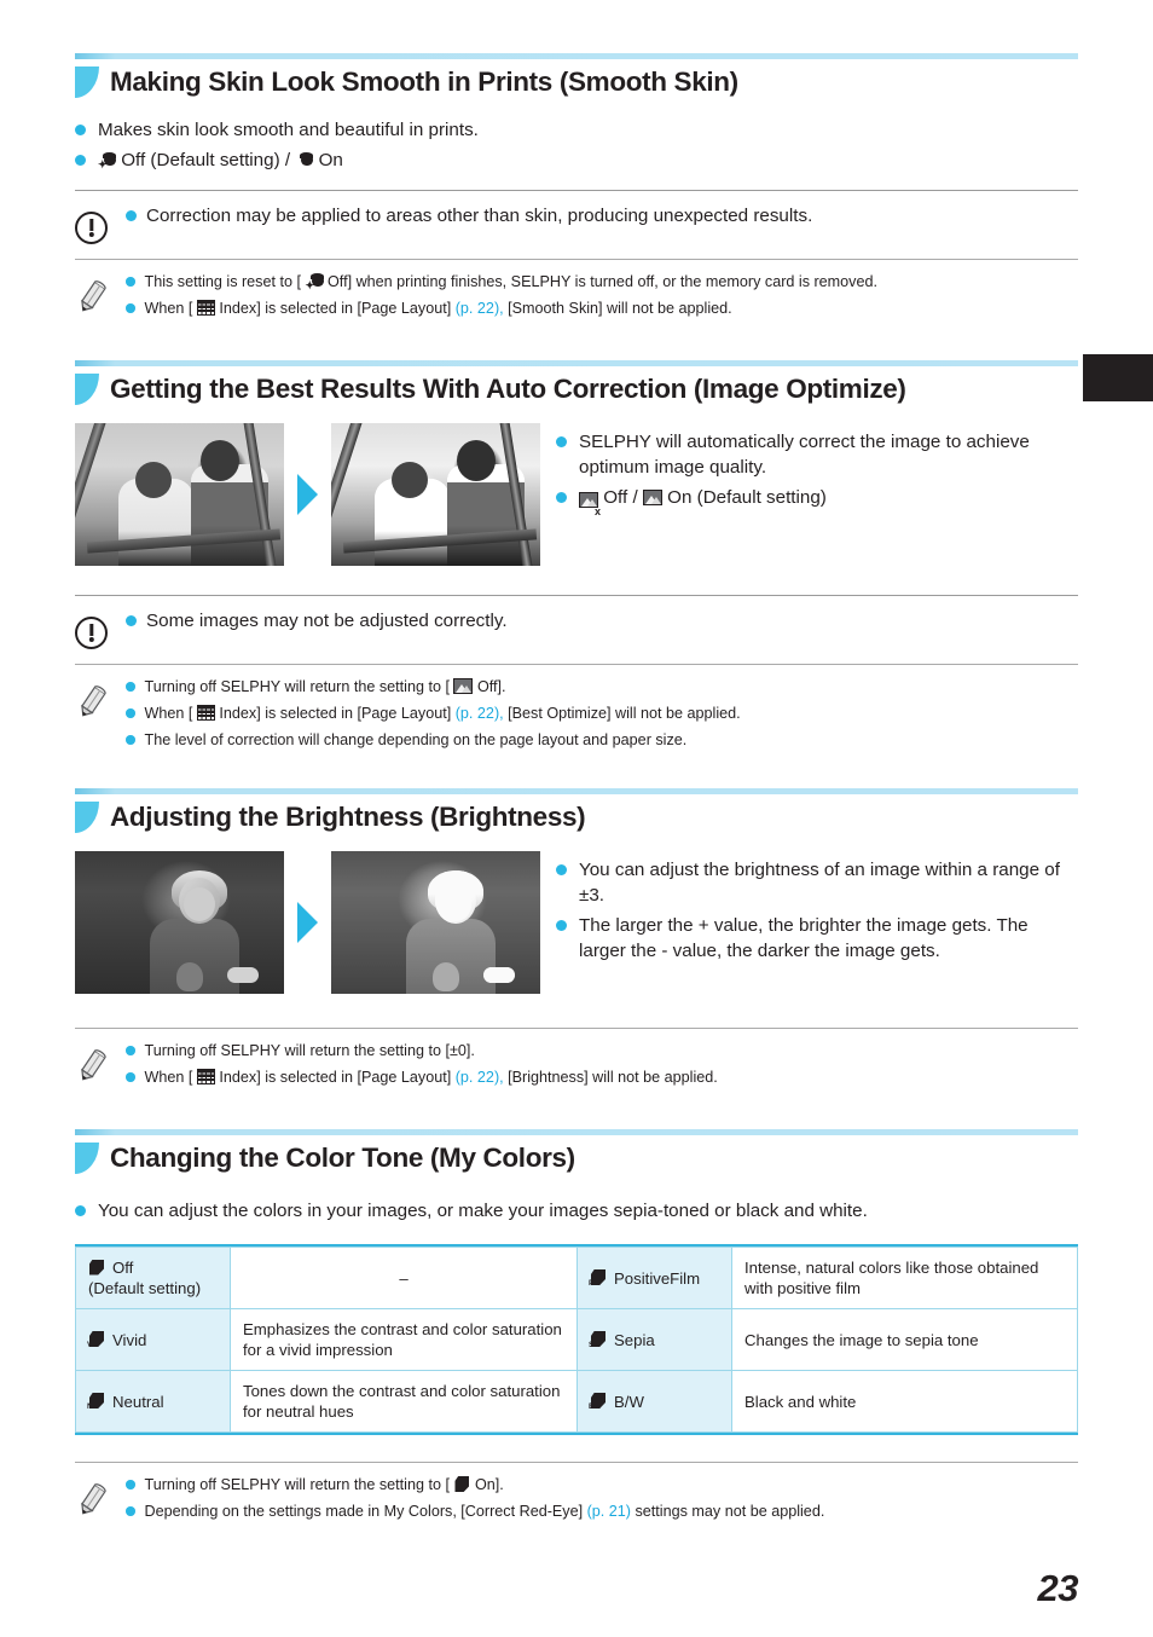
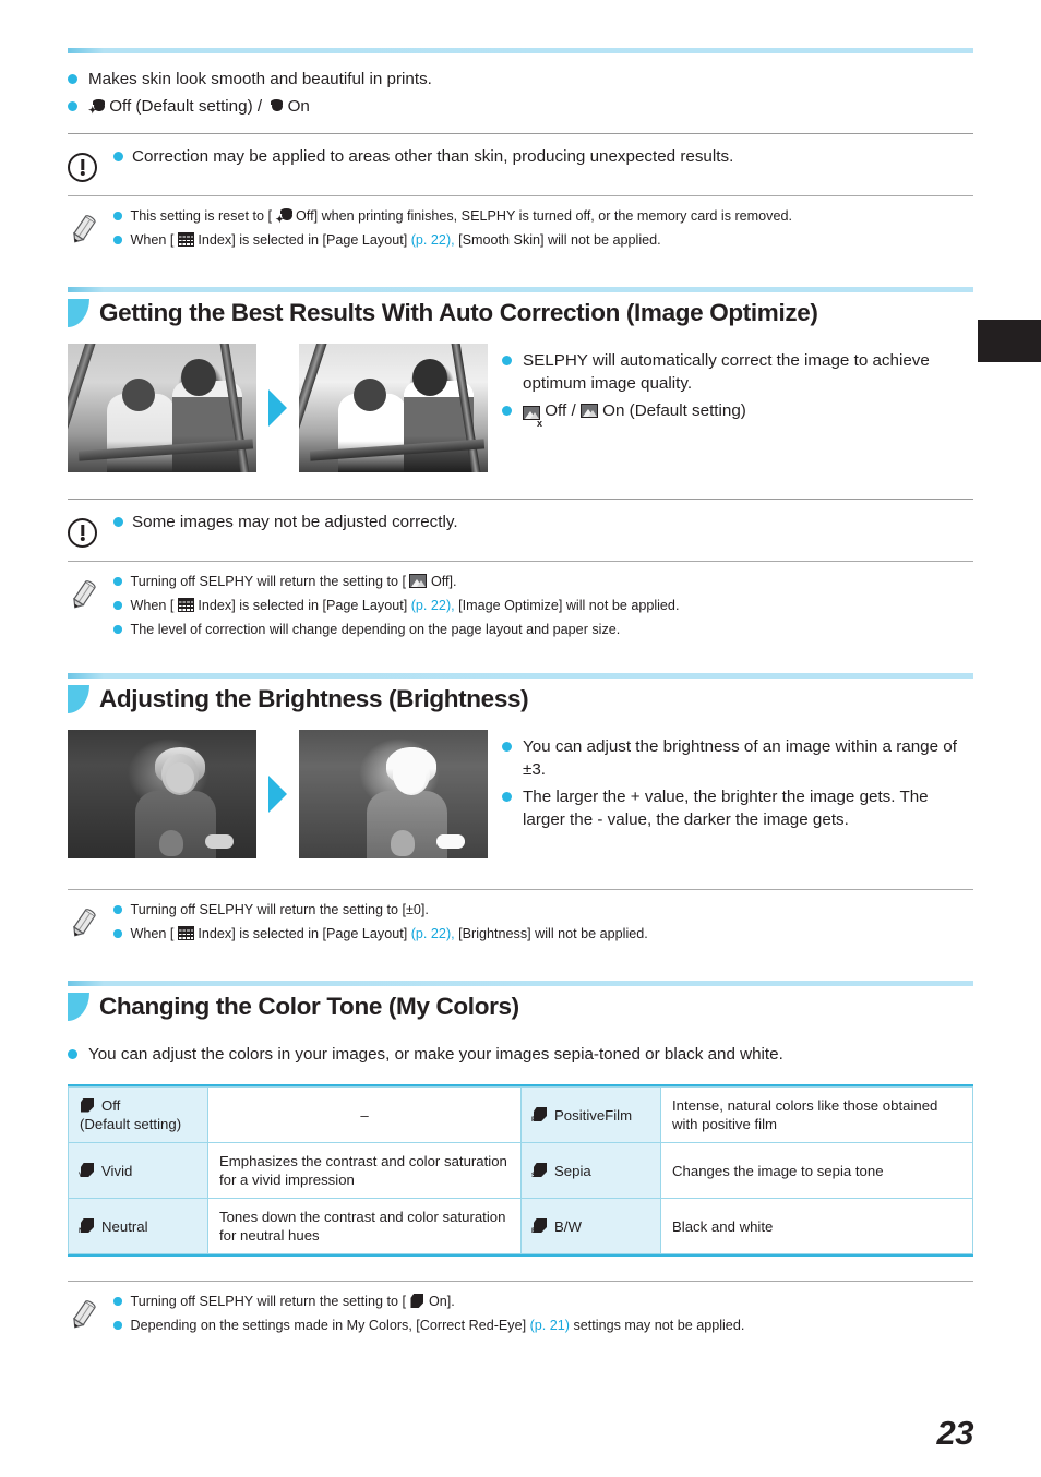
- Making Skin Look Smooth in Prints (Smooth Skin)
  Makes skin look smooth and beautiful in prints.
  ✦
  Off (Default setting) / On
  Correction may be applied to areas other than skin, producing unexpected results.
  This setting is reset to [
  ✦
  Off] when printing finishes, SELPHY is turned off, or the memory card is removed.
  When [ Index] is selected in [Page Layout] (p. 22), [Smooth Skin] will not be applied.
  Getting the Best Results With Auto Correction (Image Optimize)
  SELPHY will automatically correct the image to achieve optimum image quality.
  x
  Off / On (Default setting)
  Some images may not be adjusted correctly.
  Turning off SELPHY will return the setting to [ Off].
- When [ Index] is selected in [Page Layout] (p. 22), [Best Optimize] will not be applied.
+ When [ Index] is selected in [Page Layout] (p. 22), [Image Optimize] will not be applied.
  The level of correction will change depending on the page layout and paper size.
  Adjusting the Brightness (Brightness)
  You can adjust the brightness of an image within a range of ±3.
  The larger the + value, the brighter the image gets. The larger the - value, the darker the image gets.
  Turning off SELPHY will return the setting to [±0].
  When [ Index] is selected in [Page Layout] (p. 22), [Brightness] will not be applied.
  Changing the Color Tone (My Colors)
  You can adjust the colors in your images, or make your images sepia-toned or black and white.
  Off (Default setting)	–	PositiveFilm	Intense, natural colors like those obtained with positive film
  Vivid	Emphasizes the contrast and color saturation for a vivid impression	Sepia	Changes the image to sepia tone
  Neutral	Tones down the contrast and color saturation for neutral hues	B/W	Black and white
  Turning off SELPHY will return the setting to [ On].
  Depending on the settings made in My Colors, [Correct Red-Eye] (p. 21) settings may not be applied.
  23
